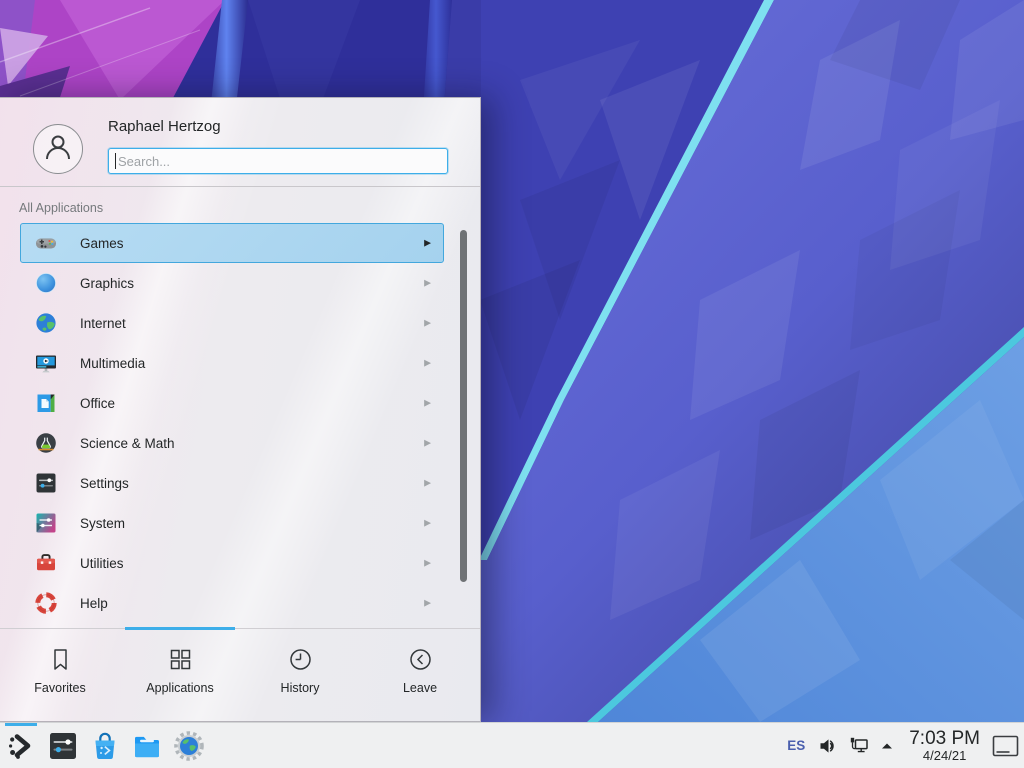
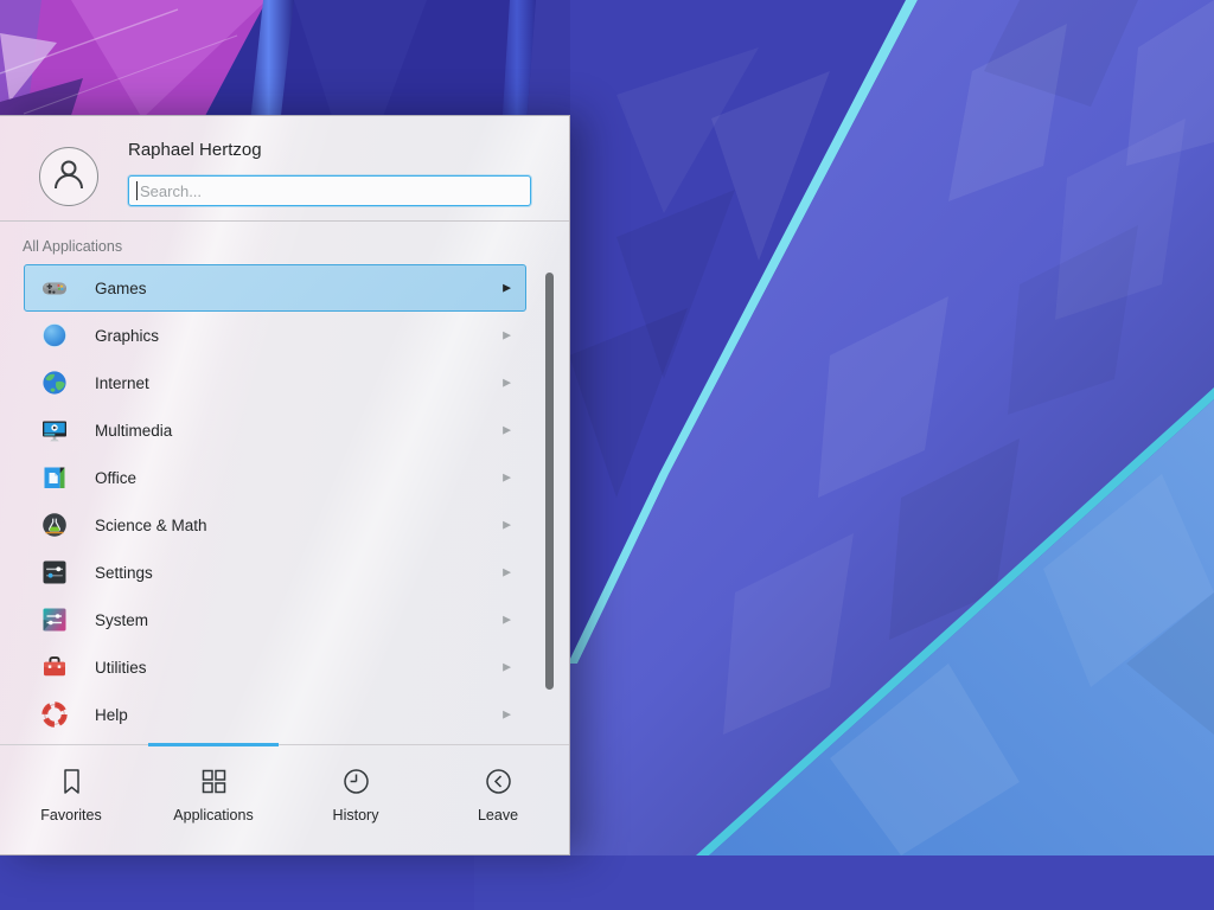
  Raphael Hertzog
  Search...
  All Applications
  Games
  ▶
  Graphics
  ▶
  Internet
  ▶
  Multimedia
  ▶
  Office
  ▶
  Science & Math
  ▶
  Settings
  ▶
  System
  ▶
  Utilities
  ▶
  Help
  ▶
  Favorites
  Applications
  History
  Leave
- ES
- 7:03 PM
- 4/24/21
